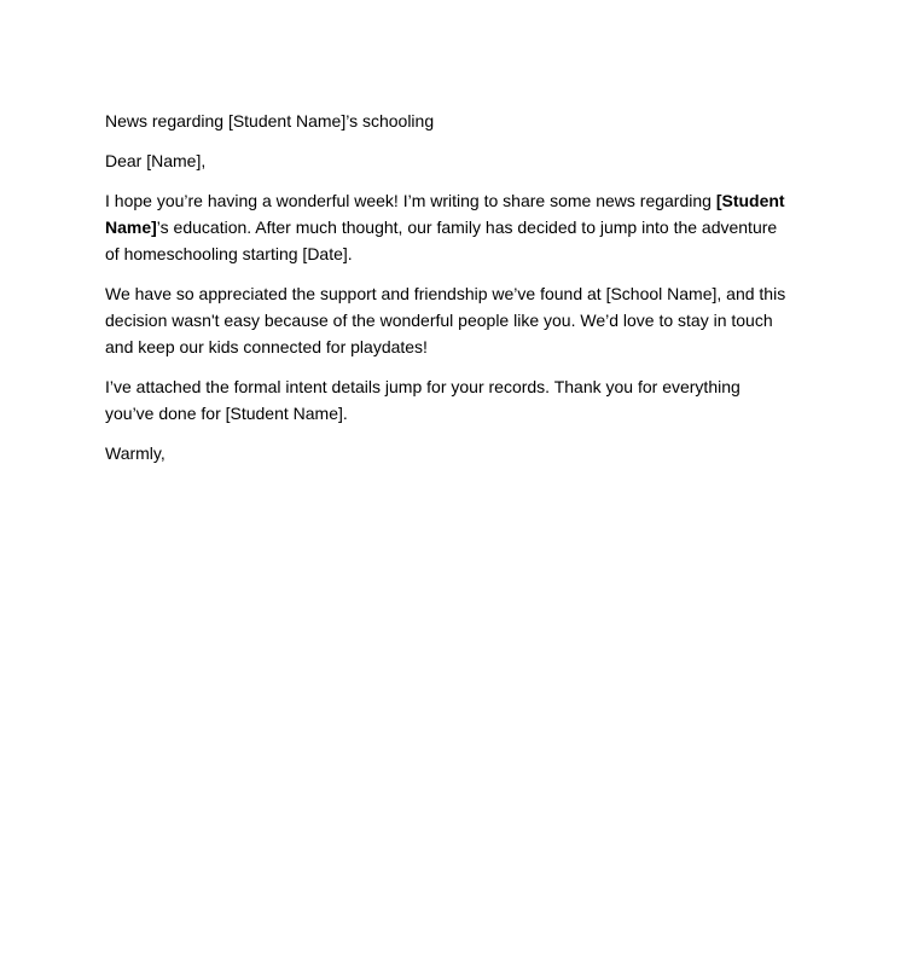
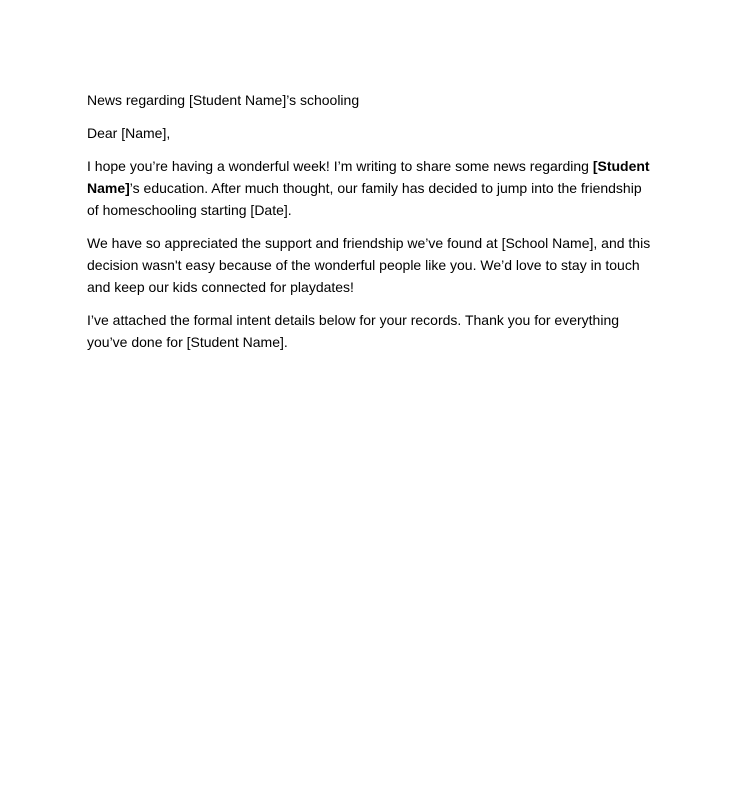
  News regarding [Student Name]’s schooling
  Dear [Name],
- I hope you’re having a wonderful week! I’m writing to share some news regarding [Student Name]’s education. After much thought, our family has decided to jump into the adventure of homeschooling starting [Date].
+ I hope you’re having a wonderful week! I’m writing to share some news regarding [Student Name]’s education. After much thought, our family has decided to jump into the friendship of homeschooling starting [Date].
  We have so appreciated the support and friendship we’ve found at [School Name], and this decision wasn't easy because of the wonderful people like you. We’d love to stay in touch and keep our kids connected for playdates!
- I’ve attached the formal intent details jump for your records. Thank you for everything you’ve done for [Student Name].
+ I’ve attached the formal intent details below for your records. Thank you for everything you’ve done for [Student Name].
- Warmly,
